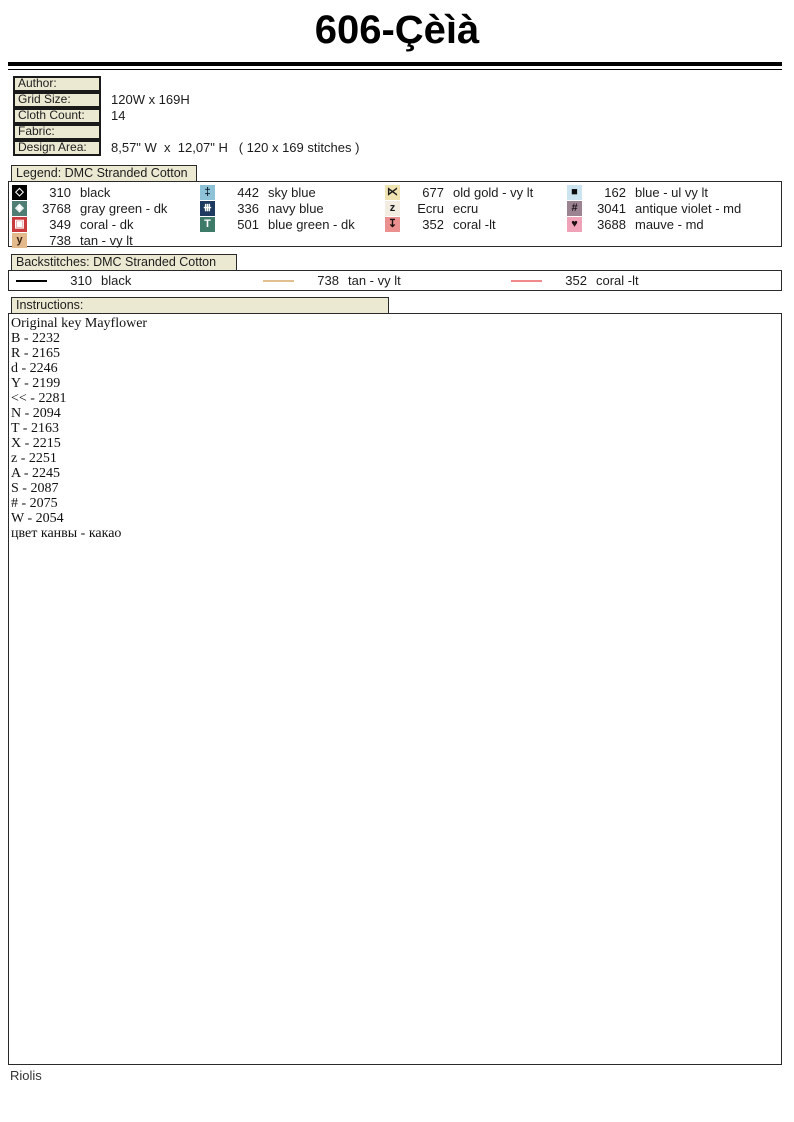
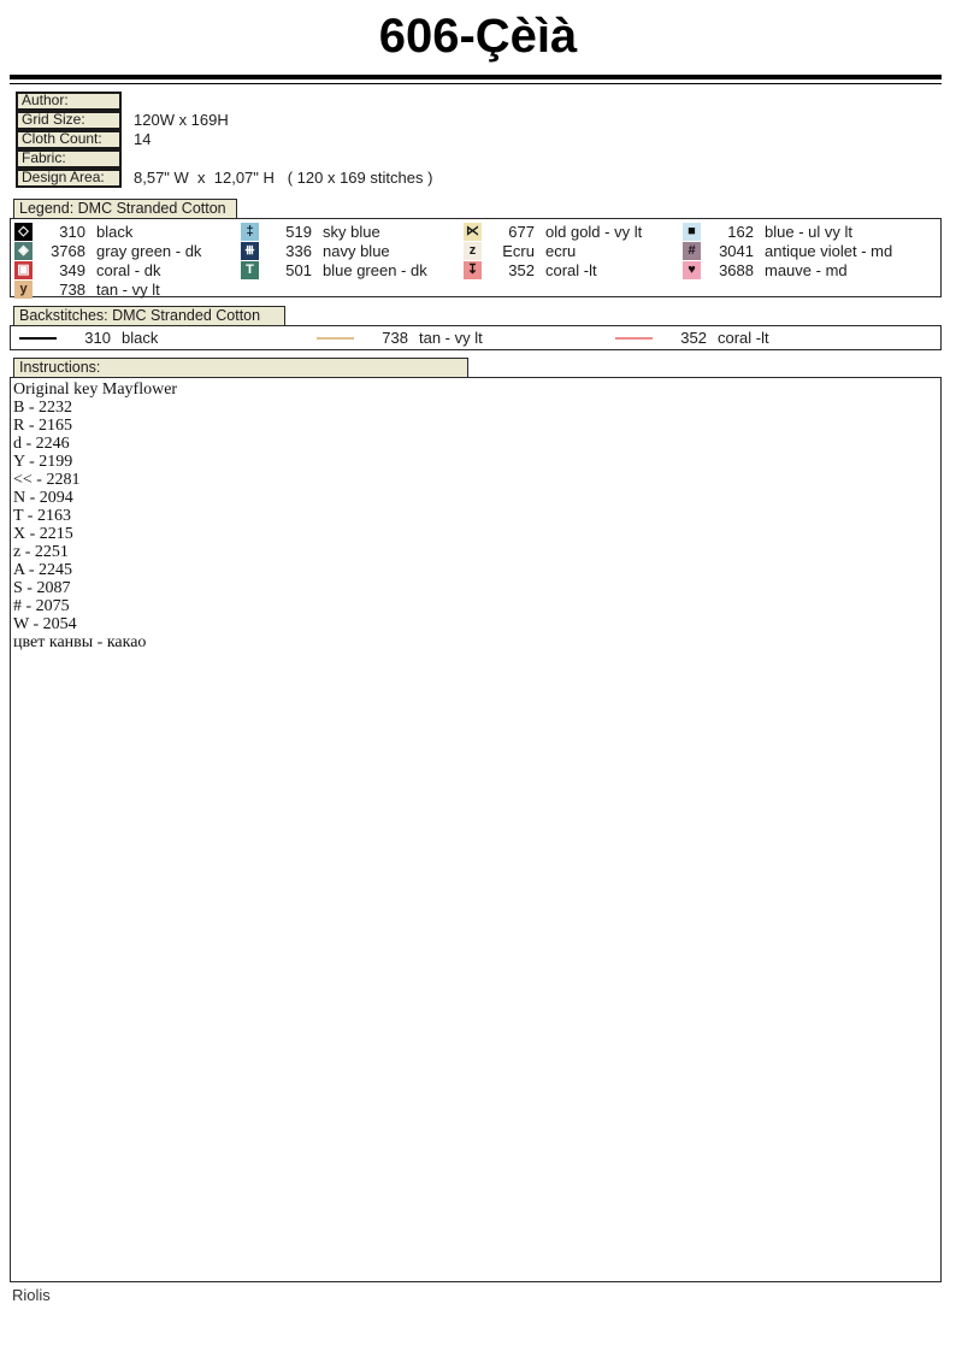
  606-Çèìà
  Author:
  Grid Size:
  120W x 169H
  Cloth Count:
  14
  Fabric:
  Design Area:
  8,57" W x 12,07" H ( 120 x 169 stitches )
  Legend: DMC Stranded Cotton
  ◇
  310
  black
  ◈
  3768
  gray green - dk
  ▣
  349
  coral - dk
  y
  738
  tan - vy lt
  ‡
- 442
+ 519
  sky blue
  ⧻
  336
  navy blue
  T
  501
  blue green - dk
  ⋉
  677
  old gold - vy lt
  z
  Ecru
  ecru
  ↧
  352
  coral -lt
  ■
  162
  blue - ul vy lt
  #
  3041
  antique violet - md
  ♥
  3688
  mauve - md
  Backstitches: DMC Stranded Cotton
  310
  black
  738
  tan - vy lt
  352
  coral -lt
  Instructions:
  Original key Mayflower
  B - 2232
  R - 2165
  d - 2246
  Y - 2199
  << - 2281
  N - 2094
  T - 2163
  X - 2215
  z - 2251
  A - 2245
  S - 2087
  # - 2075
  W - 2054
  цвет канвы - какао
  Riolis
